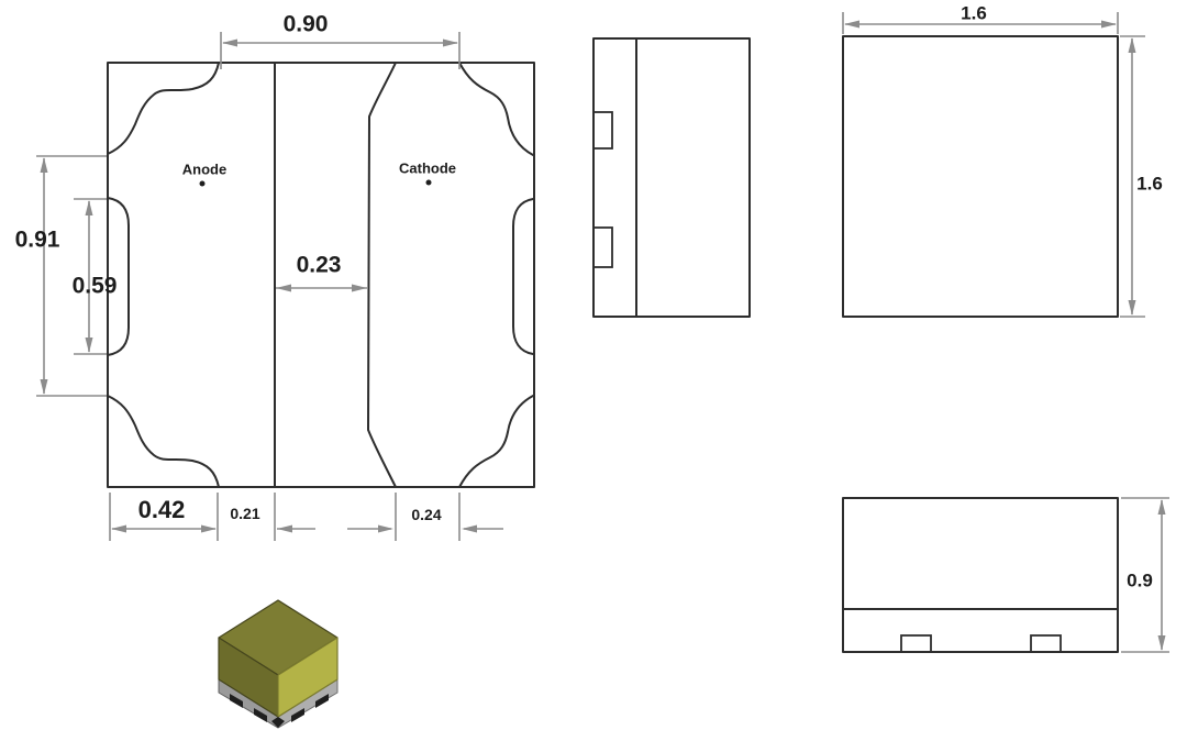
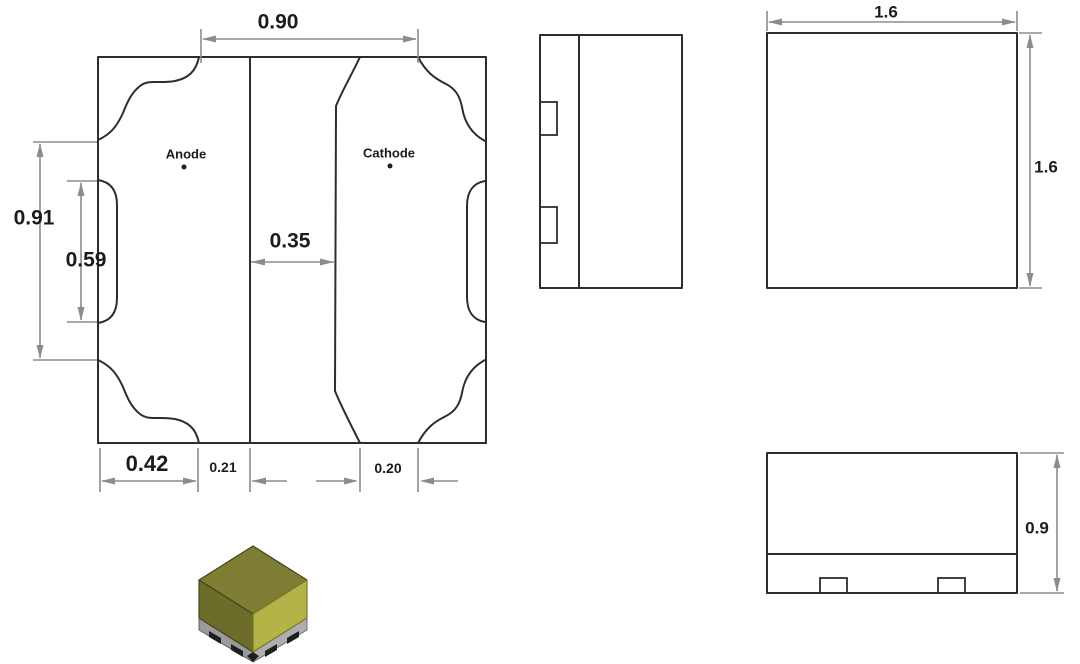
  0.90
  0.91
  0.59
- 0.23
+ 0.35
  0.42
  0.21
- 0.24
+ 0.20
  Anode
  Cathode
  1.6
  1.6
  0.9
